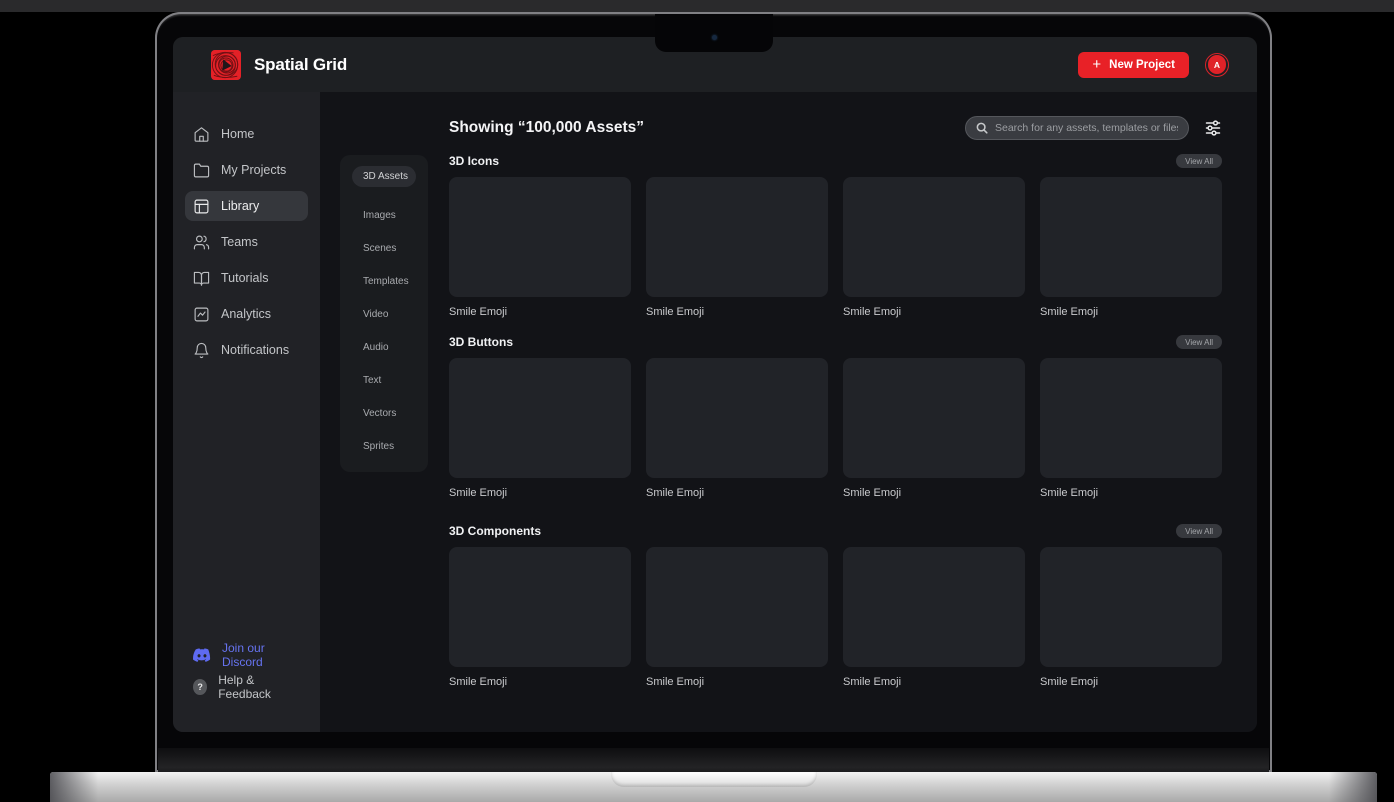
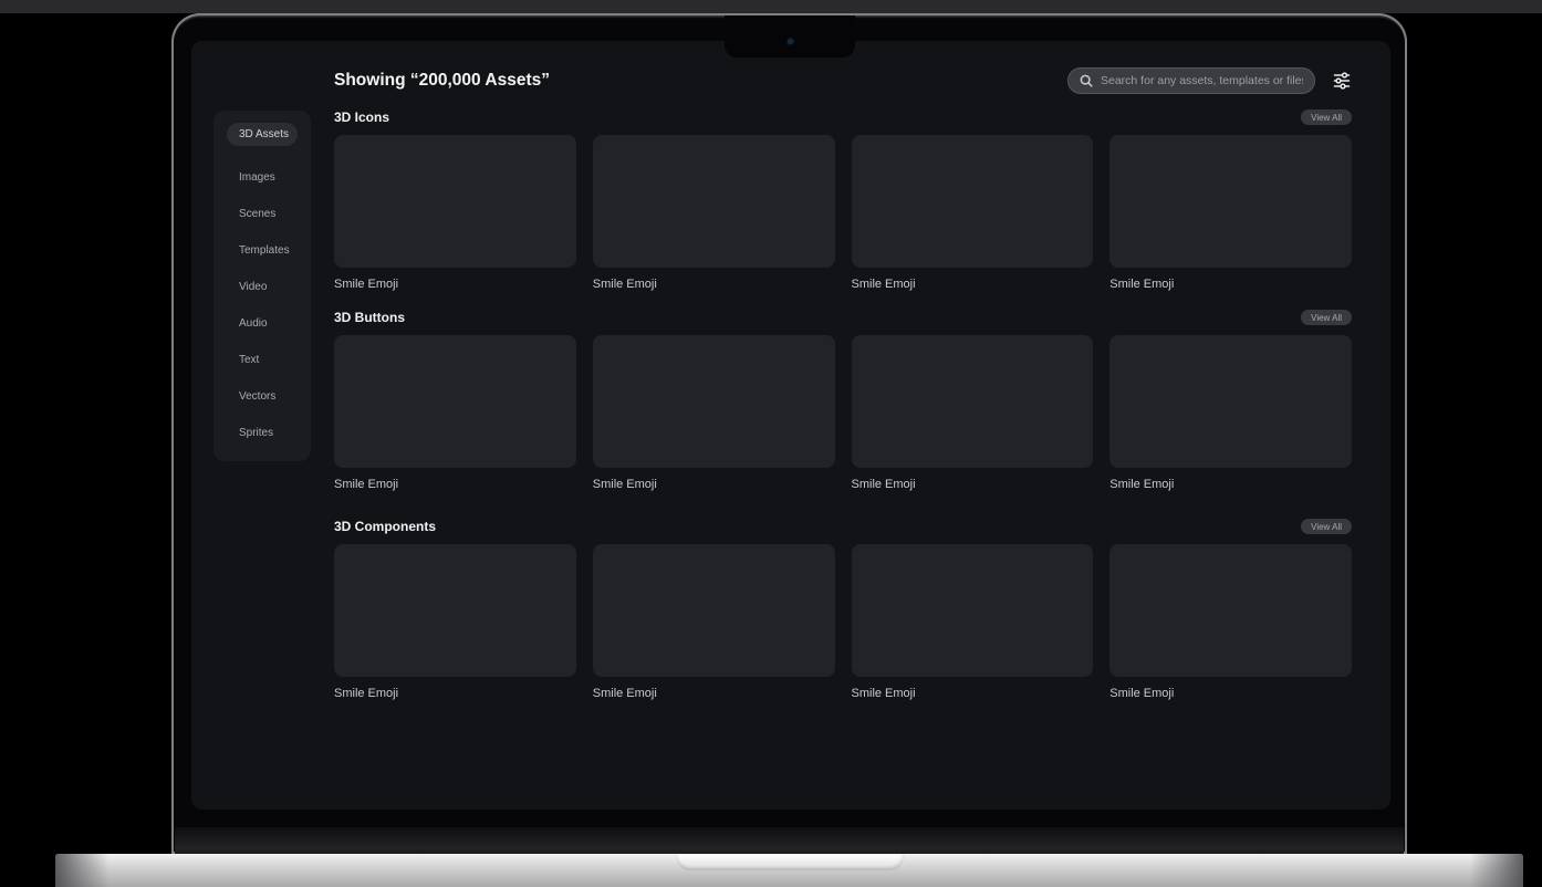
- Spatial Grid
- +
- New Project
- A
- Home
- My Projects
- Library
- Teams
- Tutorials
- Analytics
- Notifications
- Join our Discord
- ?
- Help & Feedback
  3D Assets
  Images
  Scenes
  Templates
  Video
  Audio
  Text
  Vectors
  Sprites
- Showing “100,000 Assets”
+ Showing “200,000 Assets”
  Search for any assets, templates or file
  3D Icons
  View All
  Smile Emoji
  Smile Emoji
  Smile Emoji
  Smile Emoji
  3D Buttons
  View All
  Smile Emoji
  Smile Emoji
  Smile Emoji
  Smile Emoji
  3D Components
  View All
  Smile Emoji
  Smile Emoji
  Smile Emoji
  Smile Emoji
